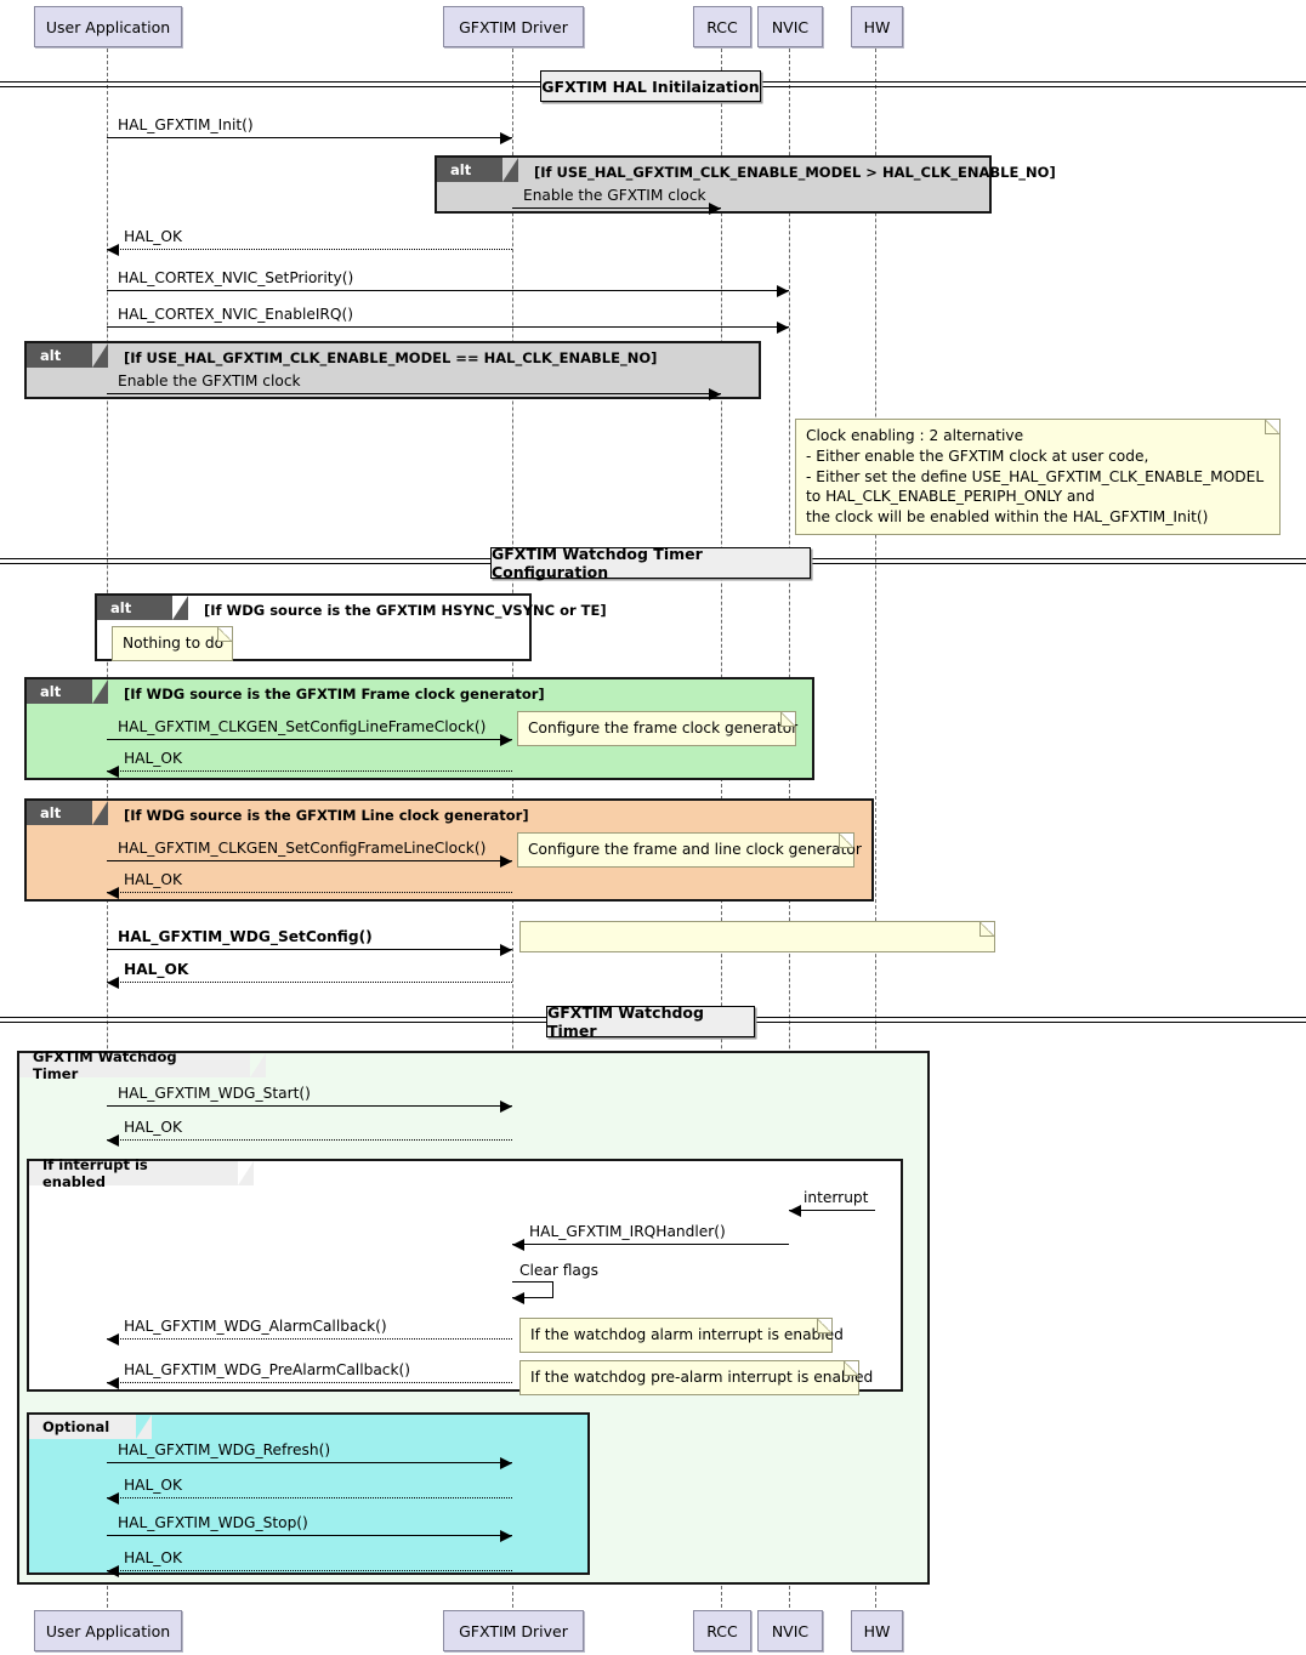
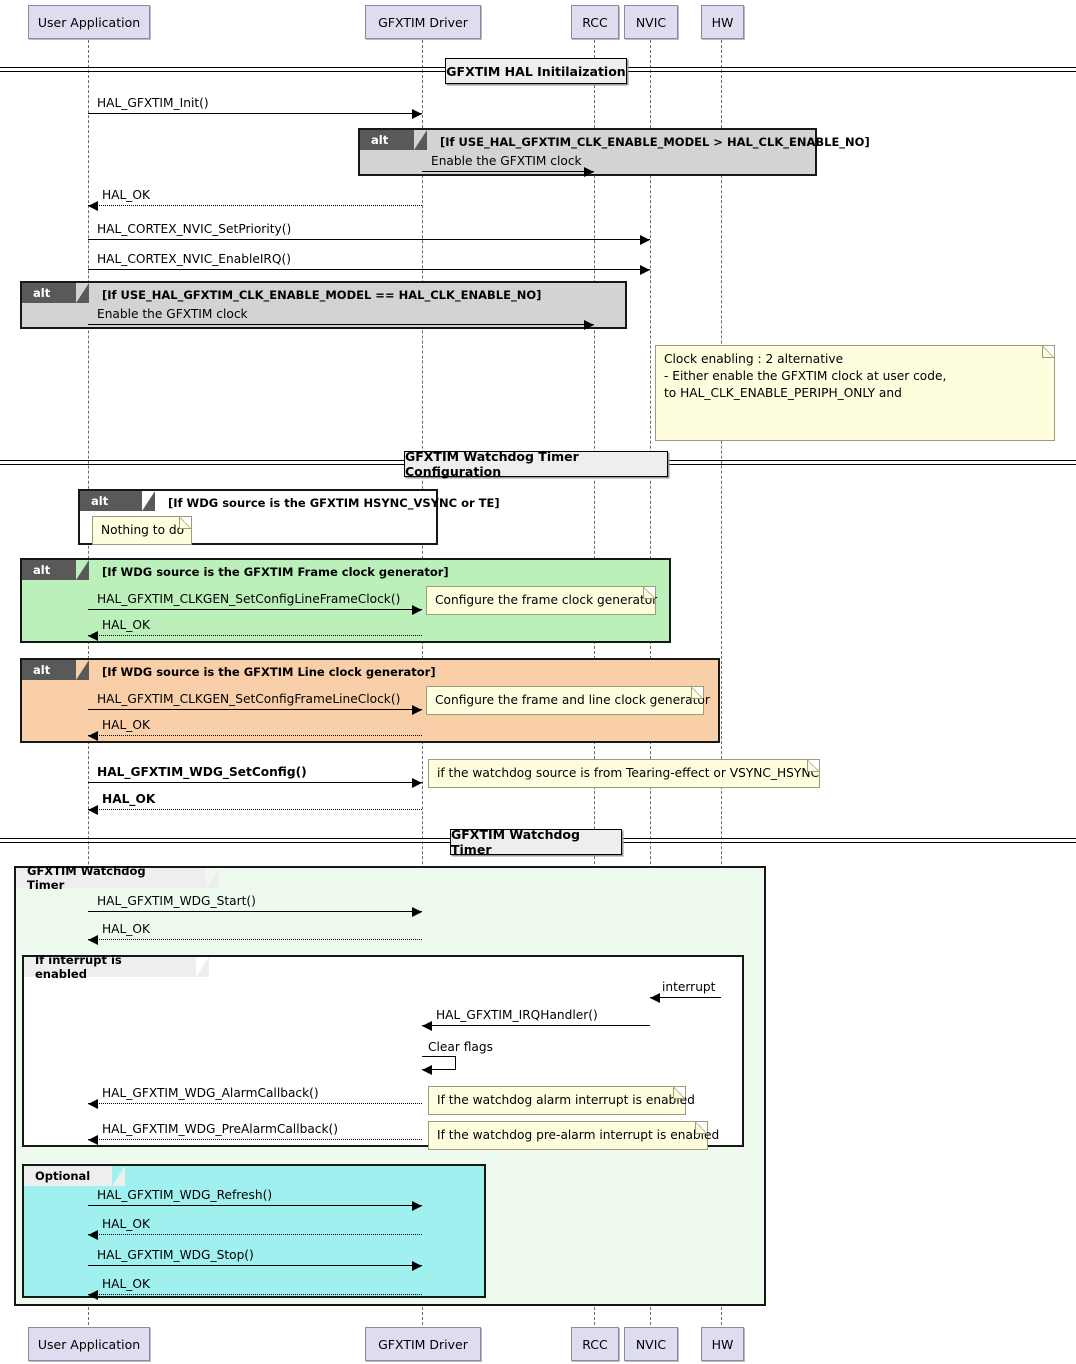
  alt
  [If USE_HAL_GFXTIM_CLK_ENABLE_MODEL > HAL_CLK_ENABLE_NO]
  alt
  [If USE_HAL_GFXTIM_CLK_ENABLE_MODEL == HAL_CLK_ENABLE_NO]
  alt
  [If WDG source is the GFXTIM HSYNC_VSYNC or TE]
  alt
  [If WDG source is the GFXTIM Frame clock generator]
  alt
  [If WDG source is the GFXTIM Line clock generator]
  GFXTIM Watchdog Timer
  If interrupt is enabled
  Optional
  GFXTIM HAL Initilaization
  GFXTIM Watchdog Timer Configuration
  GFXTIM Watchdog Timer
  HAL_GFXTIM_Init()
  Enable the GFXTIM clock
  HAL_OK
  HAL_CORTEX_NVIC_SetPriority()
  HAL_CORTEX_NVIC_EnableIRQ()
  Enable the GFXTIM clock
  HAL_GFXTIM_CLKGEN_SetConfigLineFrameClock()
  HAL_OK
  HAL_GFXTIM_CLKGEN_SetConfigFrameLineClock()
  HAL_OK
  HAL_GFXTIM_WDG_SetConfig()
  HAL_OK
  HAL_GFXTIM_WDG_Start()
  HAL_OK
  interrupt
  HAL_GFXTIM_IRQHandler()
  Clear flags
  HAL_GFXTIM_WDG_AlarmCallback()
  HAL_GFXTIM_WDG_PreAlarmCallback()
  HAL_GFXTIM_WDG_Refresh()
  HAL_OK
  HAL_GFXTIM_WDG_Stop()
  HAL_OK
  Clock enabling : 2 alternative
  - Either enable the GFXTIM clock at user code,
- - Either set the define USE_HAL_GFXTIM_CLK_ENABLE_MODEL
  to HAL_CLK_ENABLE_PERIPH_ONLY and
- the clock will be enabled within the HAL_GFXTIM_Init()
  Nothing to do
  Configure the frame clock generator
  Configure the frame and line clock generator
+ if the watchdog source is from Tearing-effect or VSYNC_HSYNC
  If the watchdog alarm interrupt is enabled
  If the watchdog pre-alarm interrupt is enabled
  User Application
  GFXTIM Driver
  RCC
  NVIC
  HW
  User Application
  GFXTIM Driver
  RCC
  NVIC
  HW
